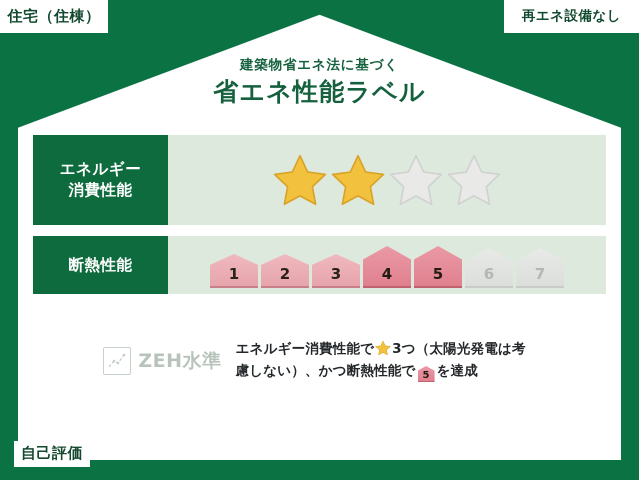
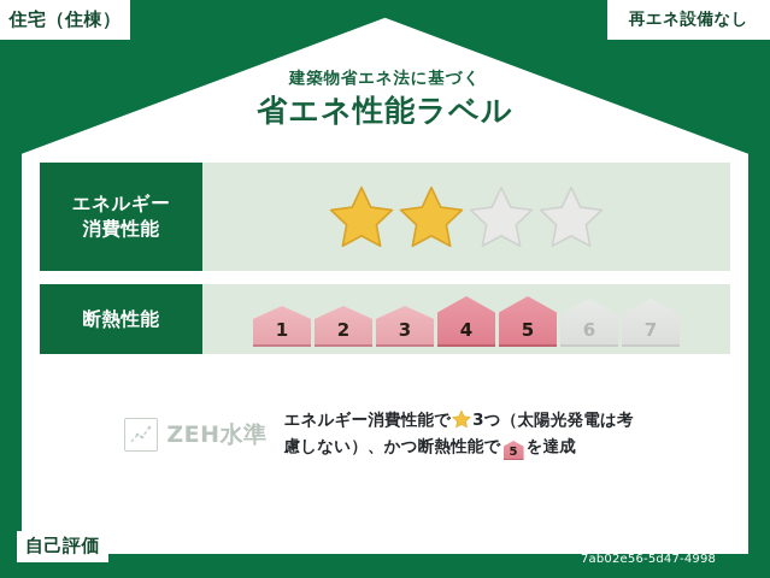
  住宅（住棟）
  再エネ設備なし
  建築物省エネ法に基づく
  省エネ性能ラベル
  エネルギー
  消費性能
  断熱性能
  1
  2
  3
  4
  5
  6
  7
  ZEH水準
  エネルギー消費性能で 3つ（太陽光発電は考慮しない）、かつ断熱性能で 5 を達成
  自己評価
  メゾンドオンディーヌ
  評価日 2024年11月29日
+ 7ab02e56-5d47-4998
